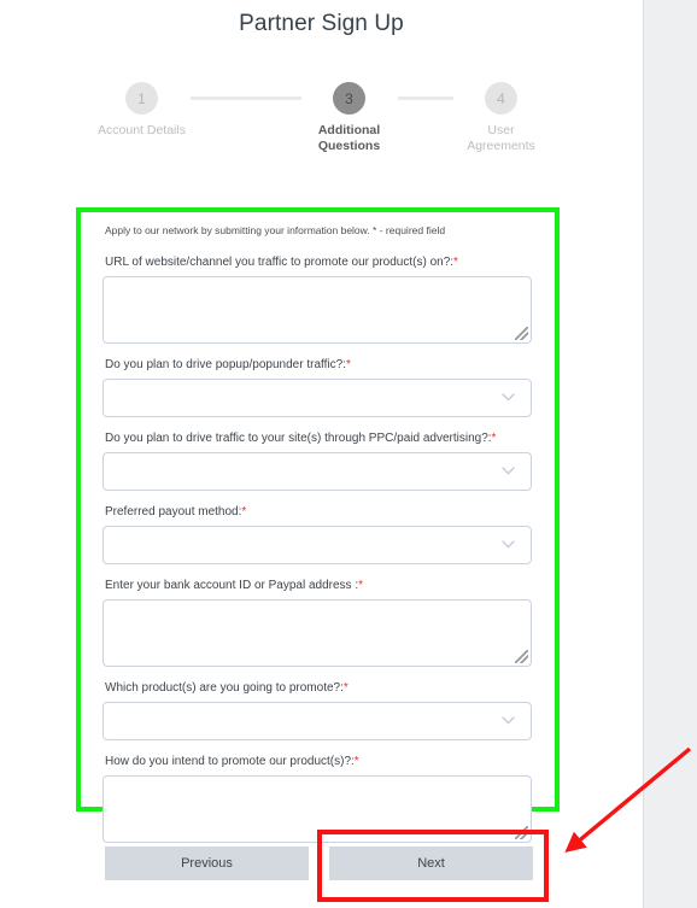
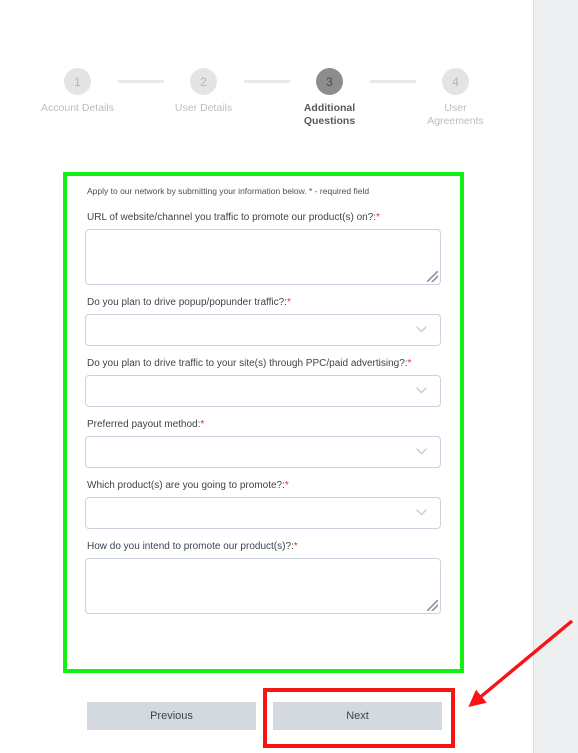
- Partner Sign Up
  1
  Account Details
+ 2
+ User Details
  3
  Additional Questions
  4
  User Agreements
  Apply to our network by submitting your information below. * - required field
  URL of website/channel you traffic to promote our product(s) on?:*
  Do you plan to drive popup/popunder traffic?:*
  Do you plan to drive traffic to your site(s) through PPC/paid advertising?:*
  Preferred payout method:*
- Enter your bank account ID or Paypal address :*
  Which product(s) are you going to promote?:*
  How do you intend to promote our product(s)?:*
  Previous
  Next
